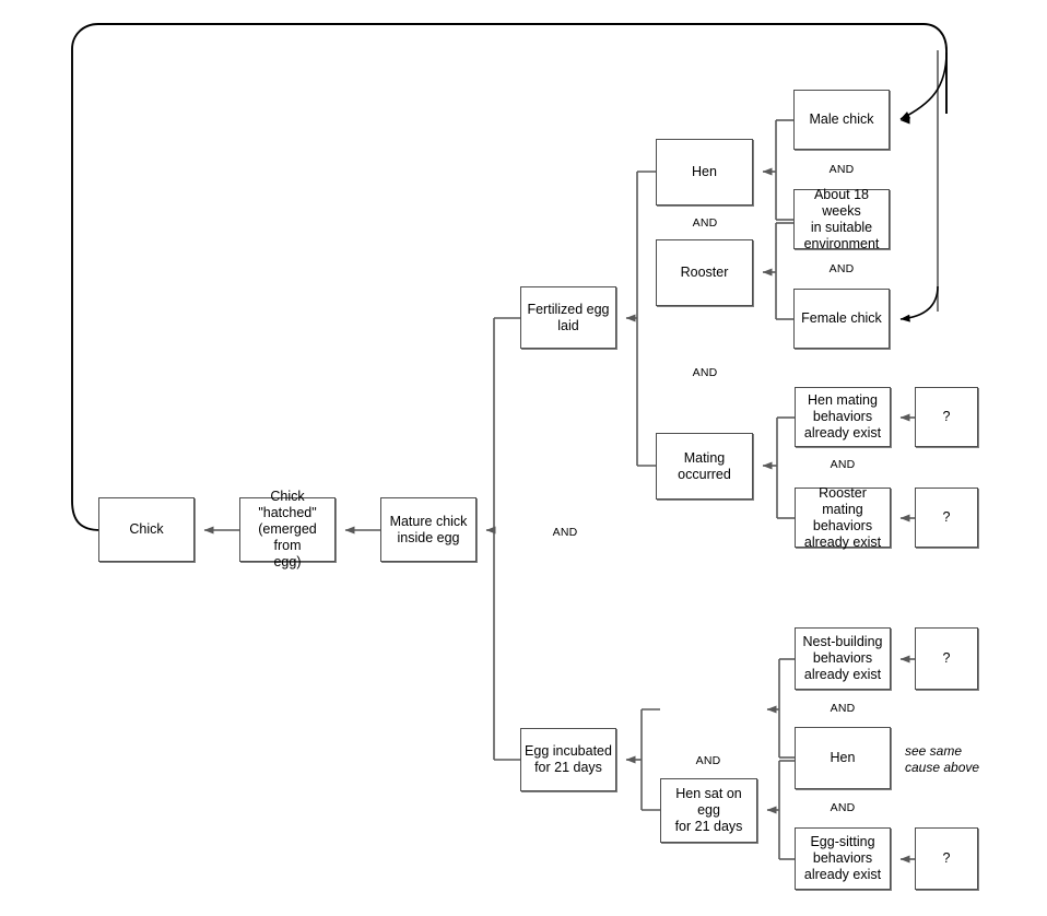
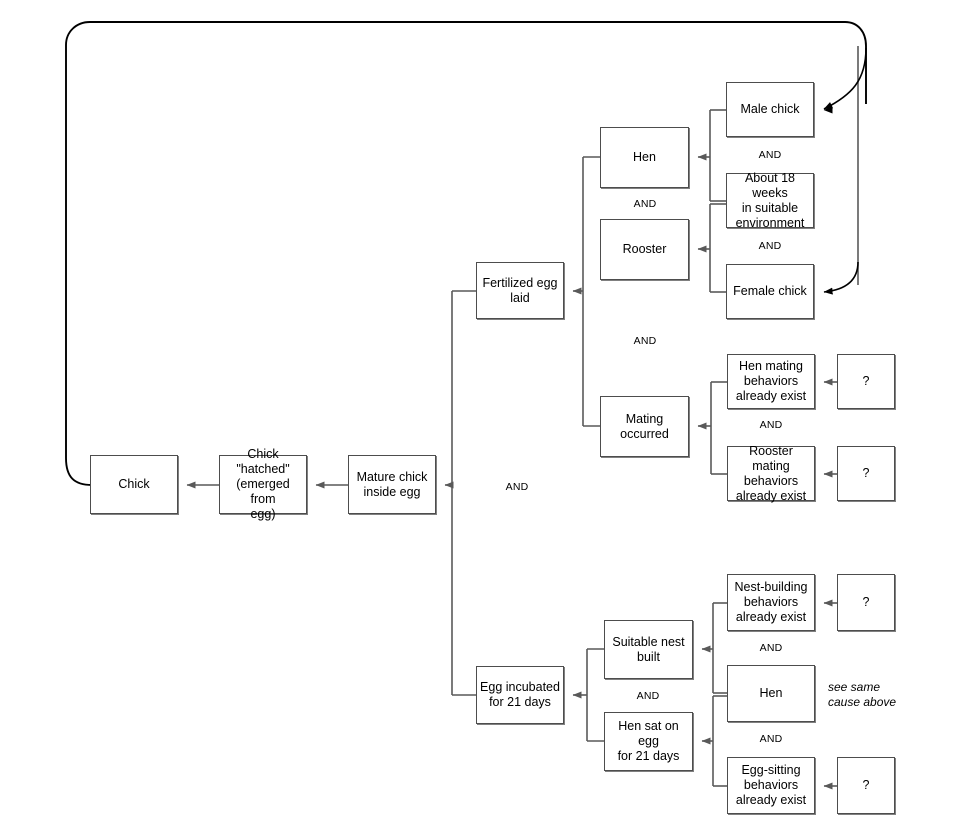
  Chick
  Chick "hatched"
  (emerged from
  egg)
  Mature chick
  inside egg
  Fertilized egg
  laid
  Hen
  Rooster
  Mating
  occurred
  Male chick
  About 18 weeks
  in suitable
  environment
  Female chick
  Hen mating
  behaviors
  already exist
  Rooster mating
  behaviors
  already exist
  ?
  ?
  Egg incubated
  for 21 days
+ Suitable nest
+ built
  Hen sat on egg
  for 21 days
  Nest-building
  behaviors
  already exist
  Hen
  Egg-sitting
  behaviors
  already exist
  ?
  ?
  AND
  AND
  AND
  AND
  AND
  AND
  AND
  AND
  AND
  see same
  cause above
